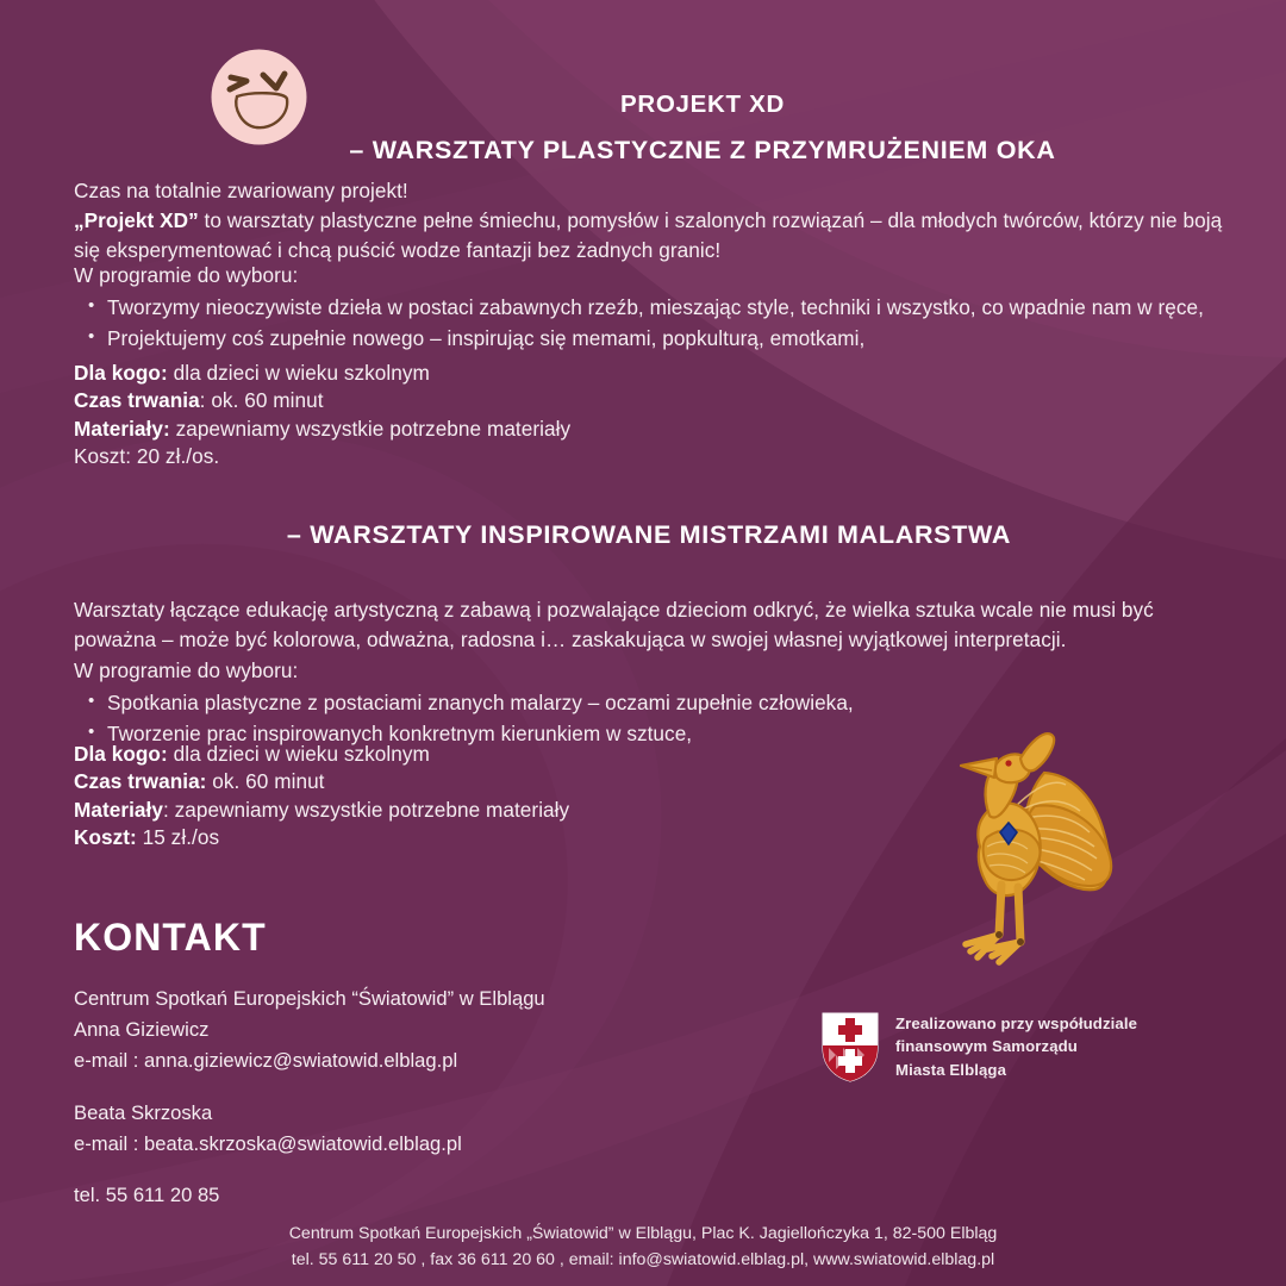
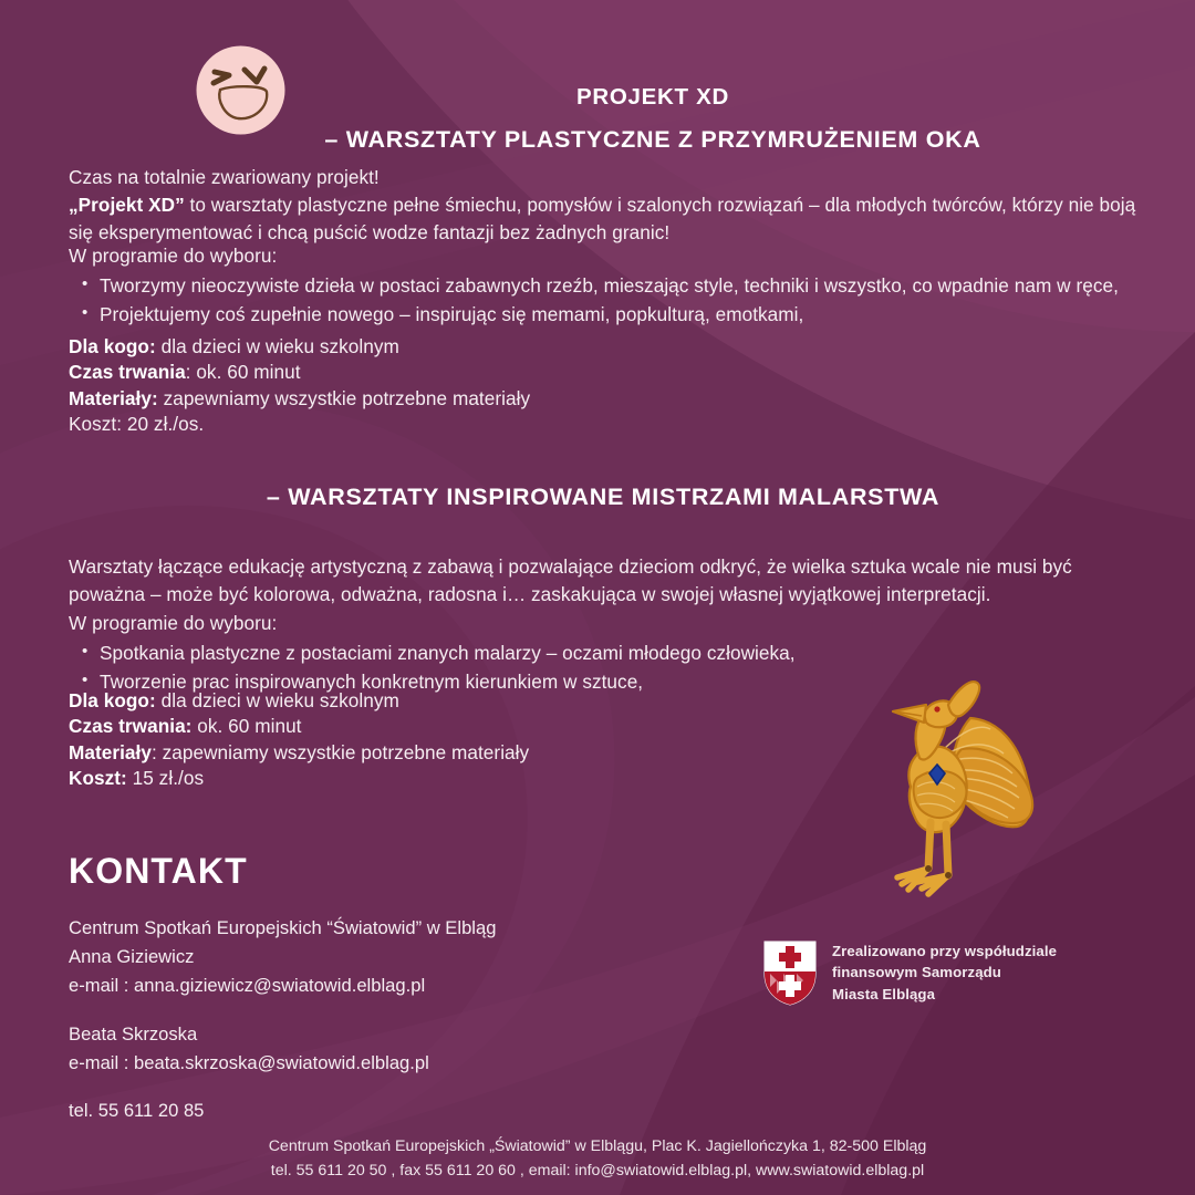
  PROJEKT XD
  – WARSZTATY PLASTYCZNE Z PRZYMRUŻENIEM OKA
  Czas na totalnie zwariowany projekt!
  „Projekt XD” to warsztaty plastyczne pełne śmiechu, pomysłów i szalonych rozwiązań – dla młodych twórców, którzy nie boją się eksperymentować i chcą puścić wodze fantazji bez żadnych granic!
  W programie do wyboru:
  Tworzymy nieoczywiste dzieła w postaci zabawnych rzeźb, mieszając style, techniki i wszystko, co wpadnie nam w ręce,
  Projektujemy coś zupełnie nowego – inspirując się memami, popkulturą, emotkami,
  Dla kogo: dla dzieci w wieku szkolnym
  Czas trwania: ok. 60 minut
  Materiały: zapewniamy wszystkie potrzebne materiały
  Koszt: 20 zł./os.
  – WARSZTATY INSPIROWANE MISTRZAMI MALARSTWA
  Warsztaty łączące edukację artystyczną z zabawą i pozwalające dzieciom odkryć, że wielka sztuka wcale nie musi być poważna – może być kolorowa, odważna, radosna i… zaskakująca w swojej własnej wyjątkowej interpretacji.
  W programie do wyboru:
- Spotkania plastyczne z postaciami znanych malarzy – oczami zupełnie człowieka,
+ Spotkania plastyczne z postaciami znanych malarzy – oczami młodego człowieka,
  Tworzenie prac inspirowanych konkretnym kierunkiem w sztuce,
  Dla kogo: dla dzieci w wieku szkolnym
  Czas trwania: ok. 60 minut
  Materiały: zapewniamy wszystkie potrzebne materiały
  Koszt: 15 zł./os
  KONTAKT
- Centrum Spotkań Europejskich “Światowid” w Elblągu
+ Centrum Spotkań Europejskich “Światowid” w Elbląg
  Anna Giziewicz
  e-mail : anna.giziewicz@swiatowid.elblag.pl
  Beata Skrzoska
  e-mail : beata.skrzoska@swiatowid.elblag.pl
  tel. 55 611 20 85
  Zrealizowano przy współudziale
  finansowym Samorządu
  Miasta Elbląga
  Centrum Spotkań Europejskich „Światowid” w Elblągu, Plac K. Jagiellończyka 1, 82-500 Elbląg
- tel. 55 611 20 50 , fax 36 611 20 60 , email: info@swiatowid.elblag.pl, www.swiatowid.elblag.pl
+ tel. 55 611 20 50 , fax 55 611 20 60 , email: info@swiatowid.elblag.pl, www.swiatowid.elblag.pl
